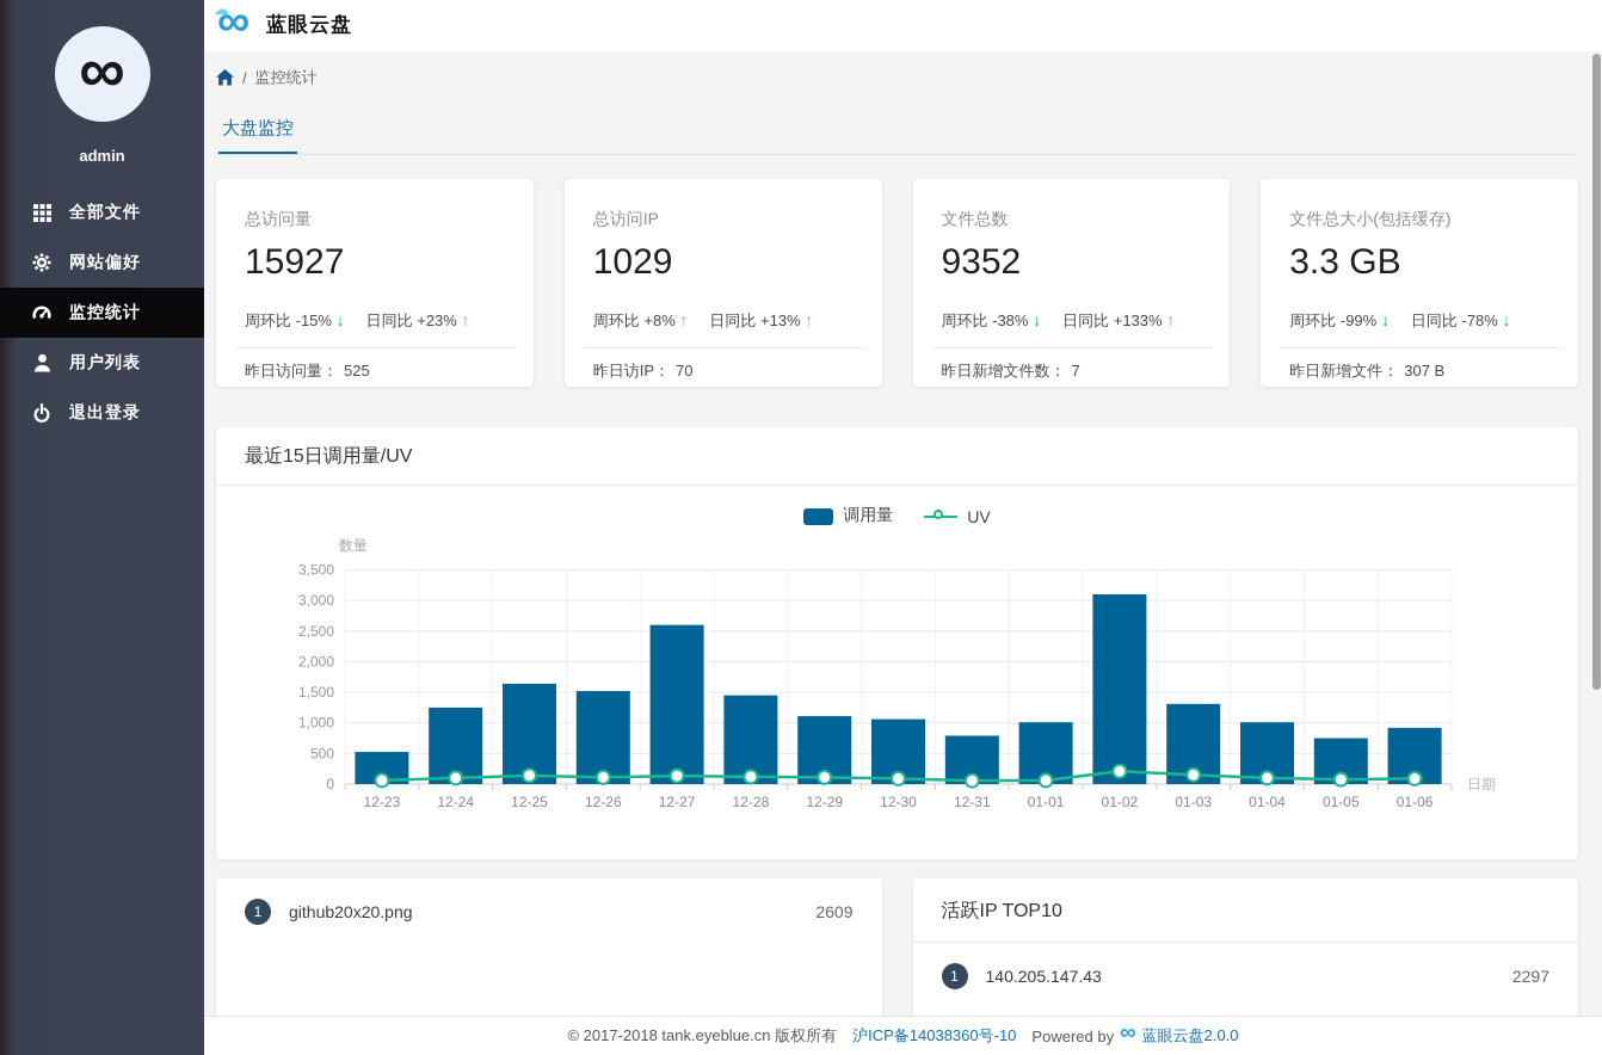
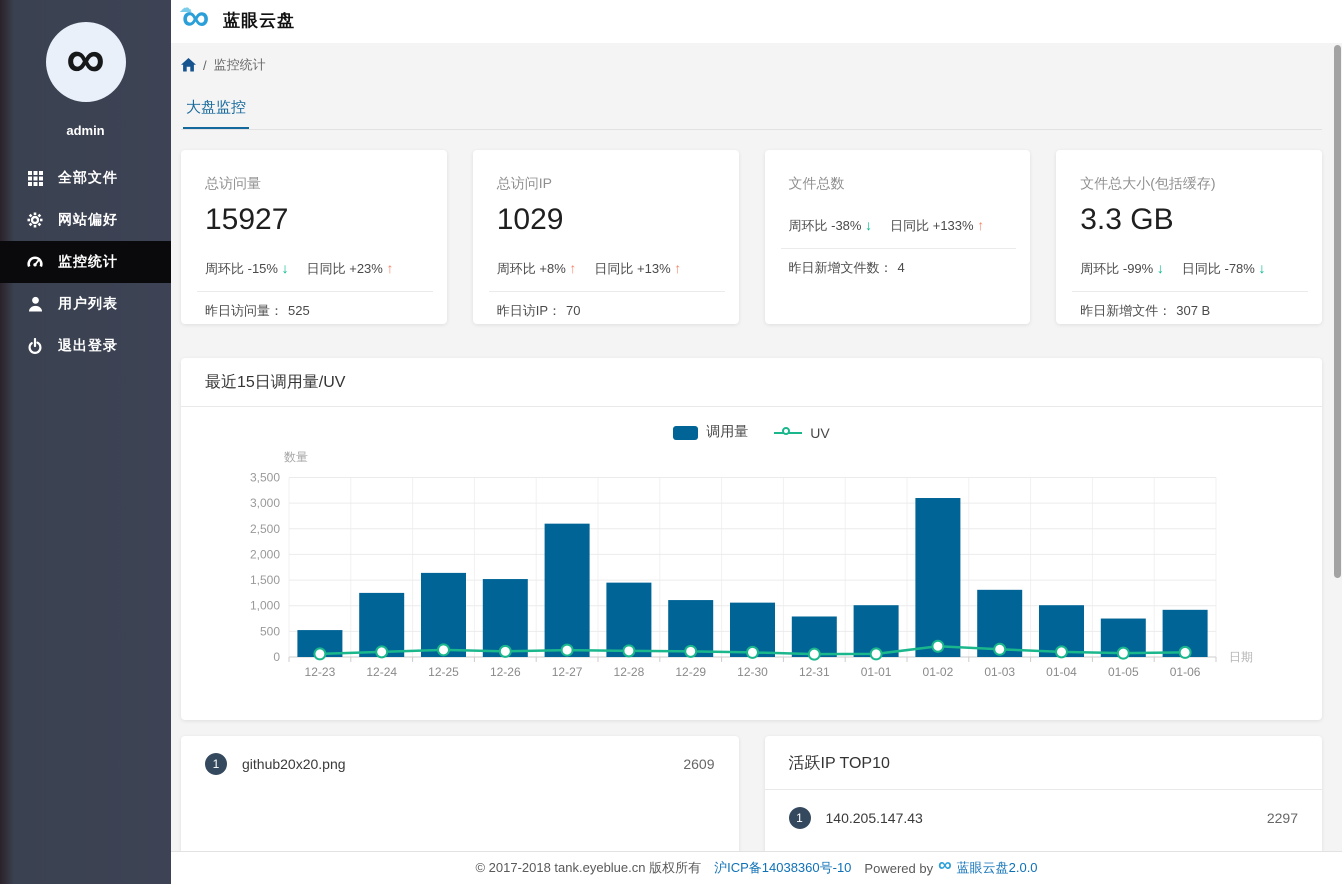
  ∞
  admin
  全部文件
  网站偏好
  监控统计
  用户列表
  退出登录
  ∞
  ☁
  蓝眼云盘
  /
  监控统计
  大盘监控
  总访问量
  15927
  周环比 -15% ↓
  日同比 +23% ↑
  昨日访问量： 525
  总访问IP
  1029
  周环比 +8% ↑
  日同比 +13% ↑
  昨日访IP： 70
  文件总数
- 9352
  周环比 -38% ↓
  日同比 +133% ↑
- 昨日新增文件数： 7
+ 昨日新增文件数： 4
  文件总大小(包括缓存)
  3.3 GB
  周环比 -99% ↓
  日同比 -78% ↓
  昨日新增文件： 307 B
  最近15日调用量/UV
  调用量
  UV
  0
  500
  1,000
  1,500
  2,000
  2,500
  3,000
  3,500
  数量
  日期
  12-23
  12-24
  12-25
  12-26
  12-27
  12-28
  12-29
  12-30
  12-31
  01-01
  01-02
  01-03
  01-04
  01-05
  01-06
  1
  github20x20.png
  2609
  活跃IP TOP10
  1
  140.205.147.43
  2297
  © 2017-2018 tank.eyeblue.cn 版权所有
  沪ICP备14038360号-10
  Powered by
  ∞
  蓝眼云盘2.0.0
